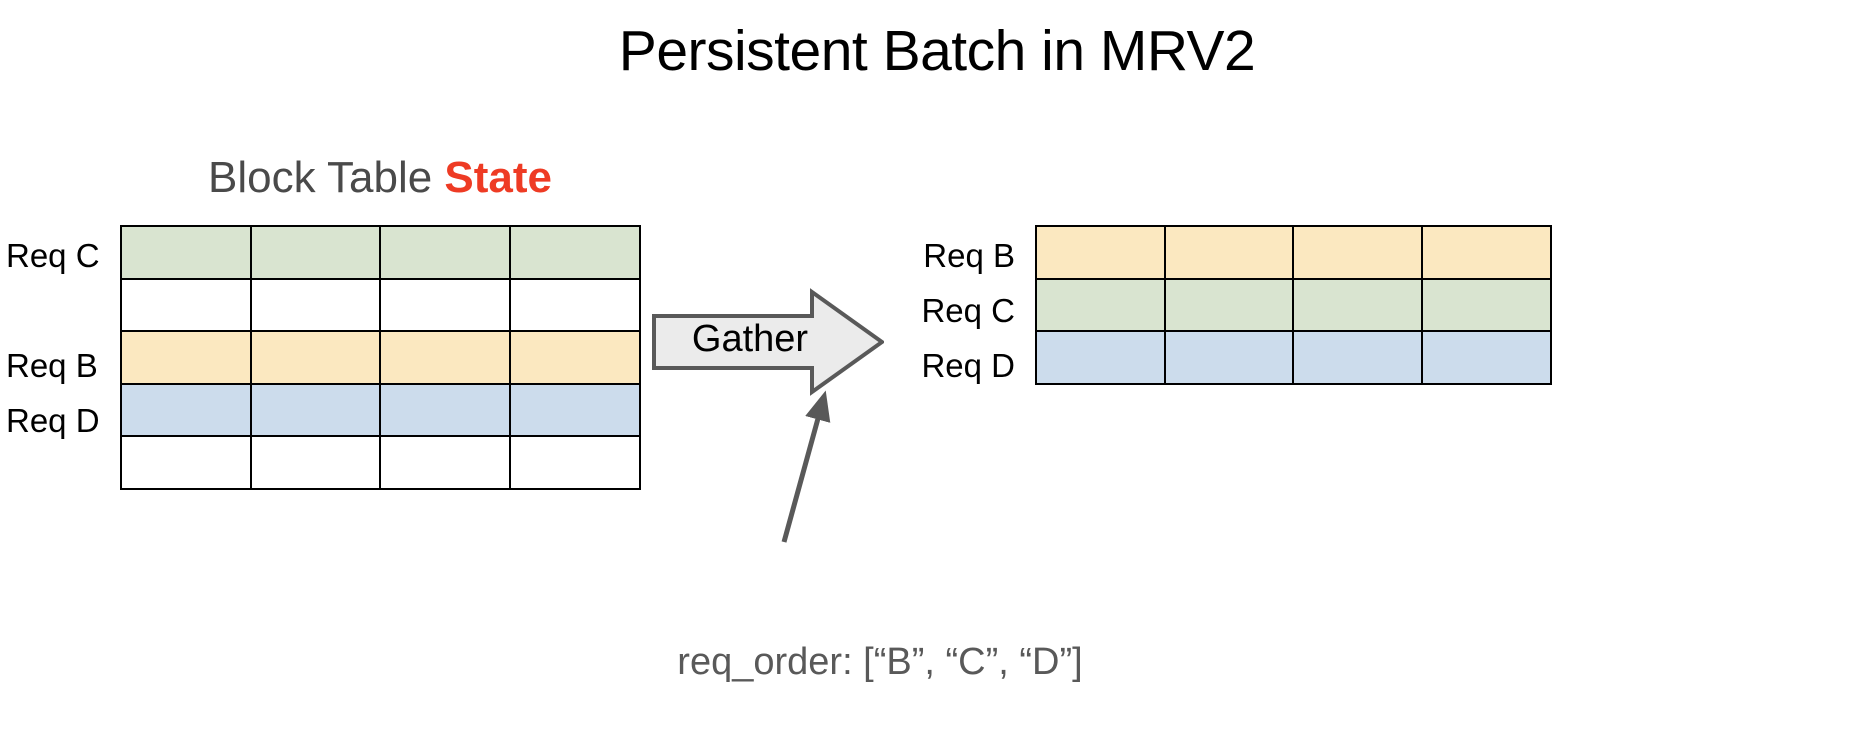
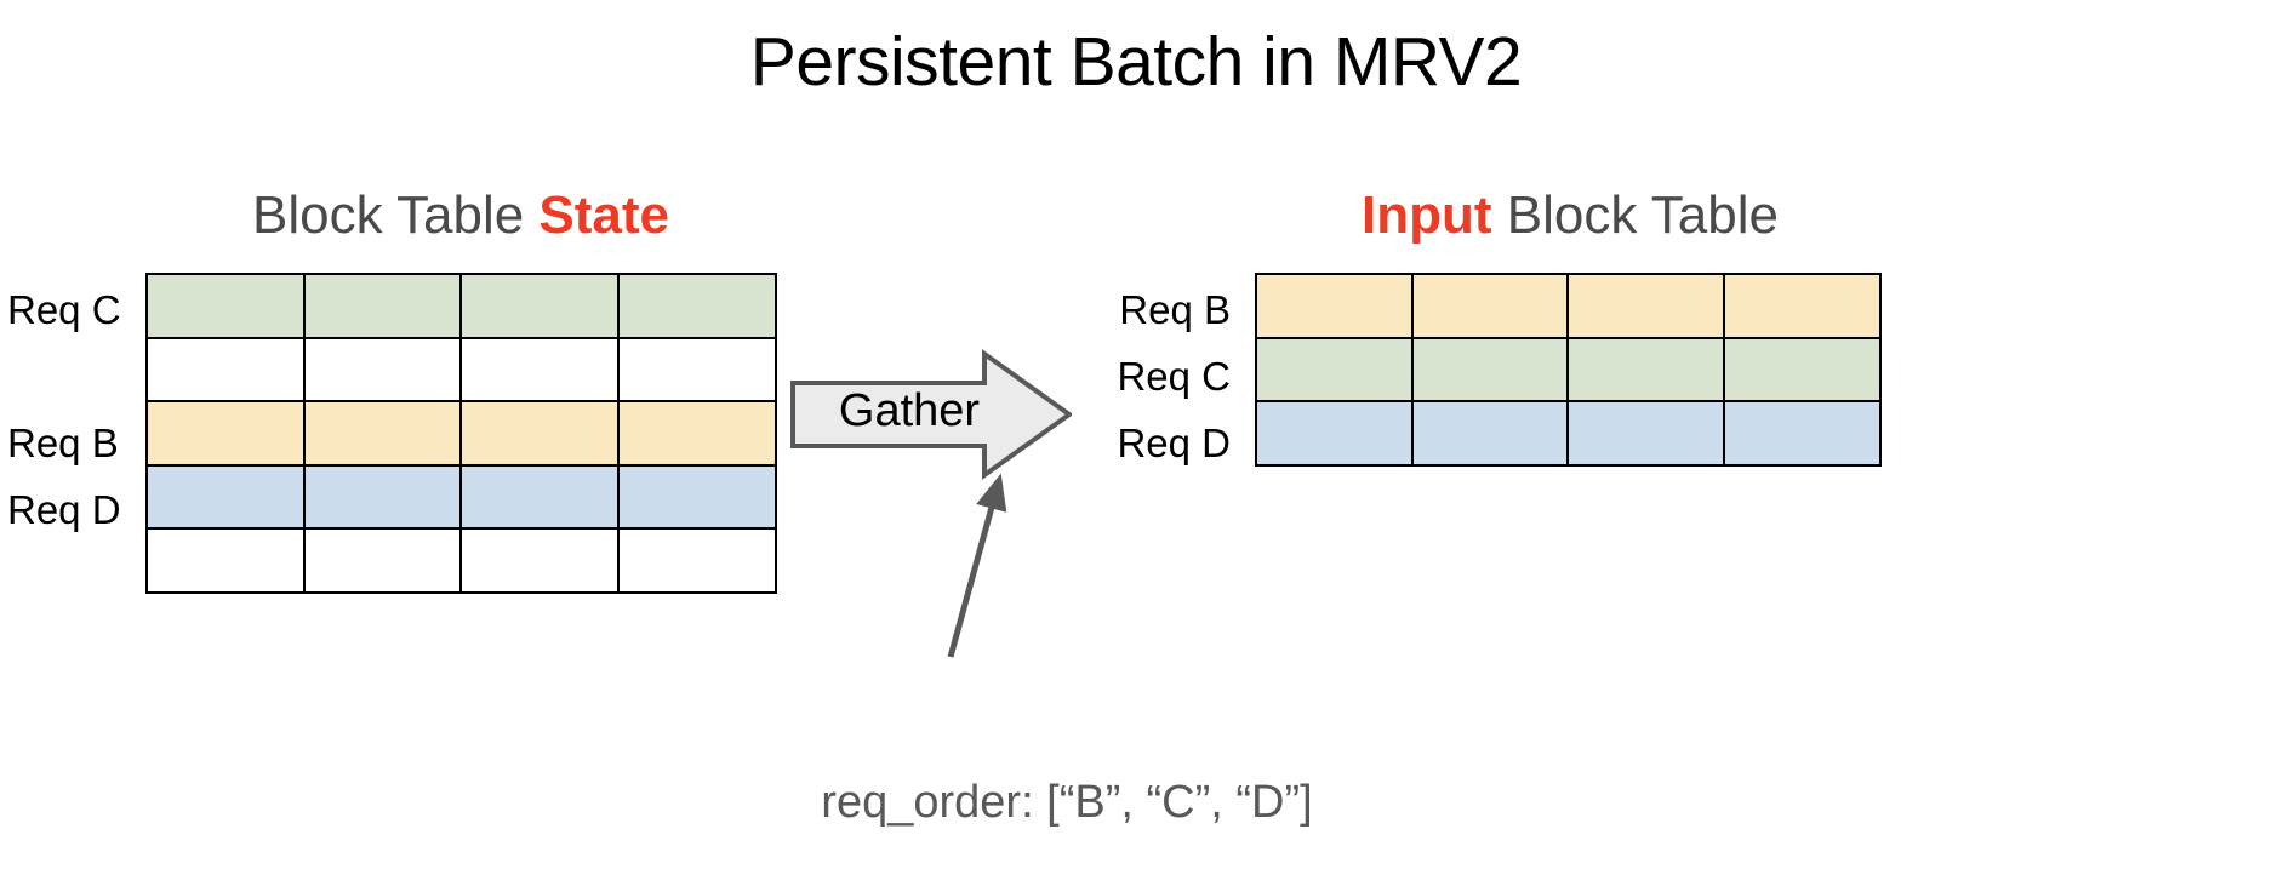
  Persistent Batch in MRV2
  Block Table State
+ Input Block Table
  Req C
  Req B
  Req D
  Req B
  Req C
  Req D
  Gather
  req_order: [“B”, “C”, “D”]
